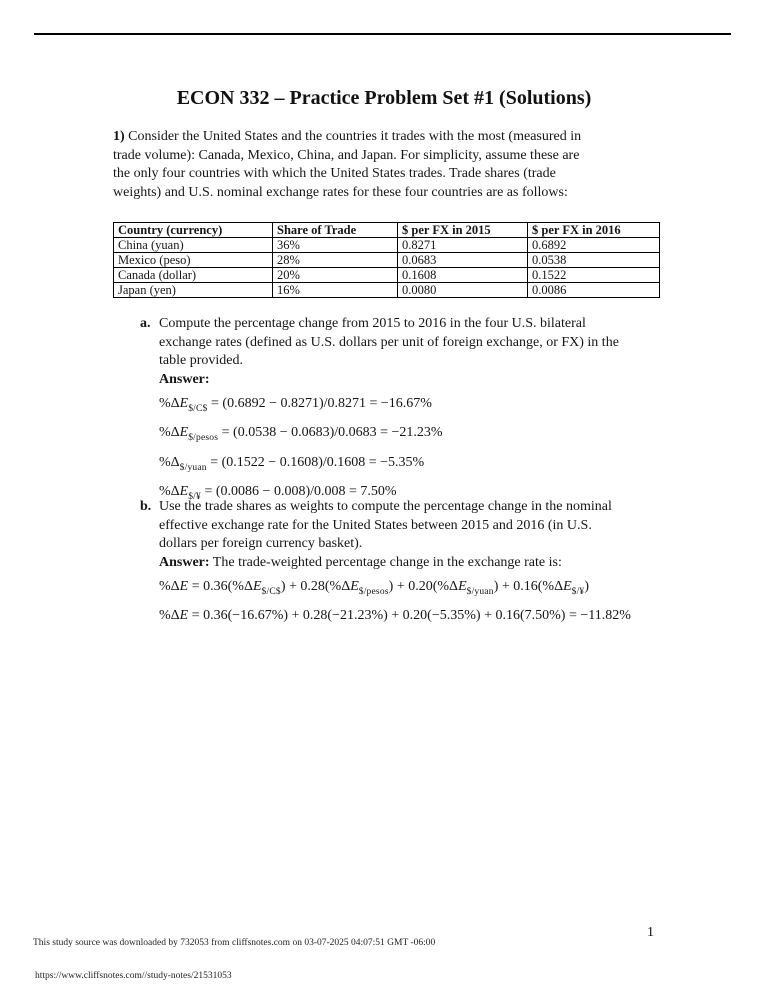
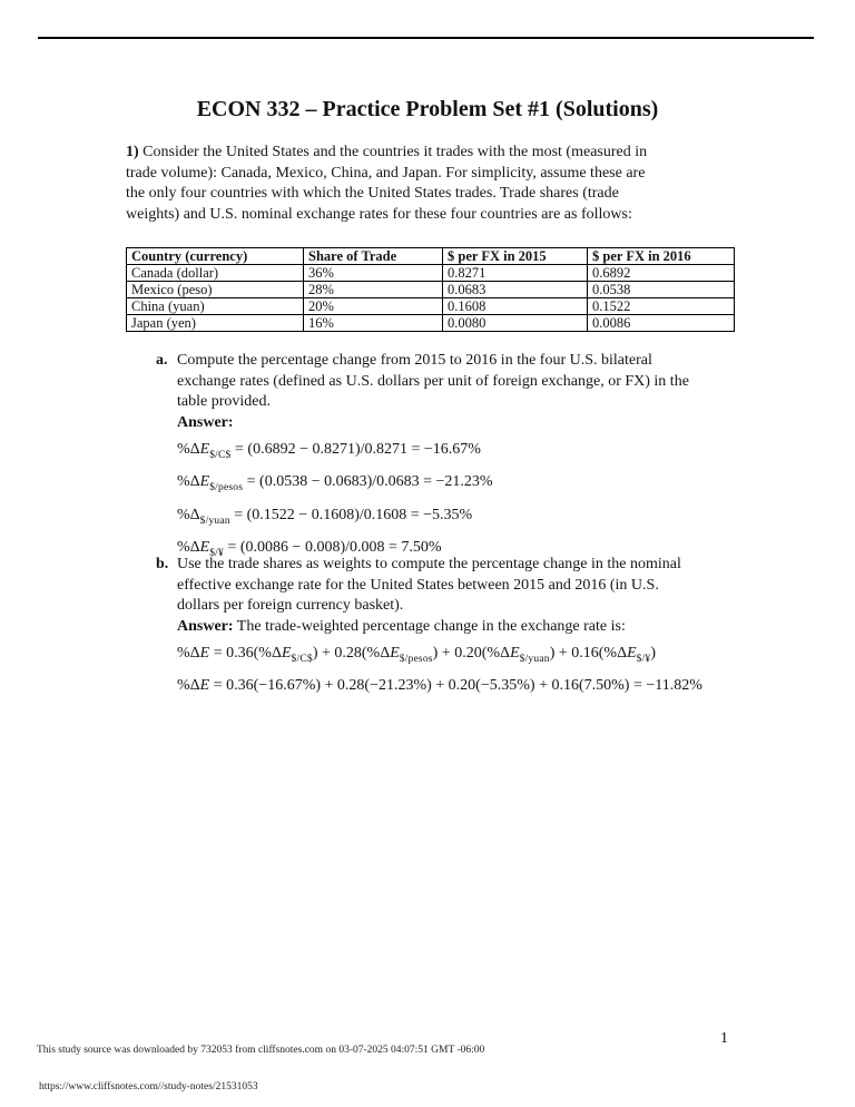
  ECON 332 – Practice Problem Set #1 (Solutions)
  1) Consider the United States and the countries it trades with the most (measured in
  trade volume): Canada, Mexico, China, and Japan. For simplicity, assume these are
  the only four countries with which the United States trades. Trade shares (trade
  weights) and U.S. nominal exchange rates for these four countries are as follows:
  Country (currency)	Share of Trade	$ per FX in 2015	$ per FX in 2016
- China (yuan)	36%	0.8271	0.6892
+ Canada (dollar)	36%	0.8271	0.6892
  Mexico (peso)	28%	0.0683	0.0538
- Canada (dollar)	20%	0.1608	0.1522
+ China (yuan)	20%	0.1608	0.1522
  Japan (yen)	16%	0.0080	0.0086
  a.
  Compute the percentage change from 2015 to 2016 in the four U.S. bilateral
  exchange rates (defined as U.S. dollars per unit of foreign exchange, or FX) in the
  table provided.
  Answer:
  %ΔE$/C$ = (0.6892 − 0.8271)/0.8271 = −16.67%
  %ΔE$/pesos = (0.0538 − 0.0683)/0.0683 = −21.23%
  %Δ$/yuan = (0.1522 − 0.1608)/0.1608 = −5.35%
  %ΔE$/¥ = (0.0086 − 0.008)/0.008 = 7.50%
  b.
  Use the trade shares as weights to compute the percentage change in the nominal
  effective exchange rate for the United States between 2015 and 2016 (in U.S.
  dollars per foreign currency basket).
  Answer: The trade-weighted percentage change in the exchange rate is:
  %ΔE = 0.36(%ΔE$/C$) + 0.28(%ΔE$/pesos) + 0.20(%ΔE$/yuan) + 0.16(%ΔE$/¥)
  %ΔE = 0.36(−16.67%) + 0.28(−21.23%) + 0.20(−5.35%) + 0.16(7.50%) = −11.82%
  This study source was downloaded by 732053 from cliffsnotes.com on 03-07-2025 04:07:51 GMT -06:00
  1
  https://www.cliffsnotes.com//study-notes/21531053
